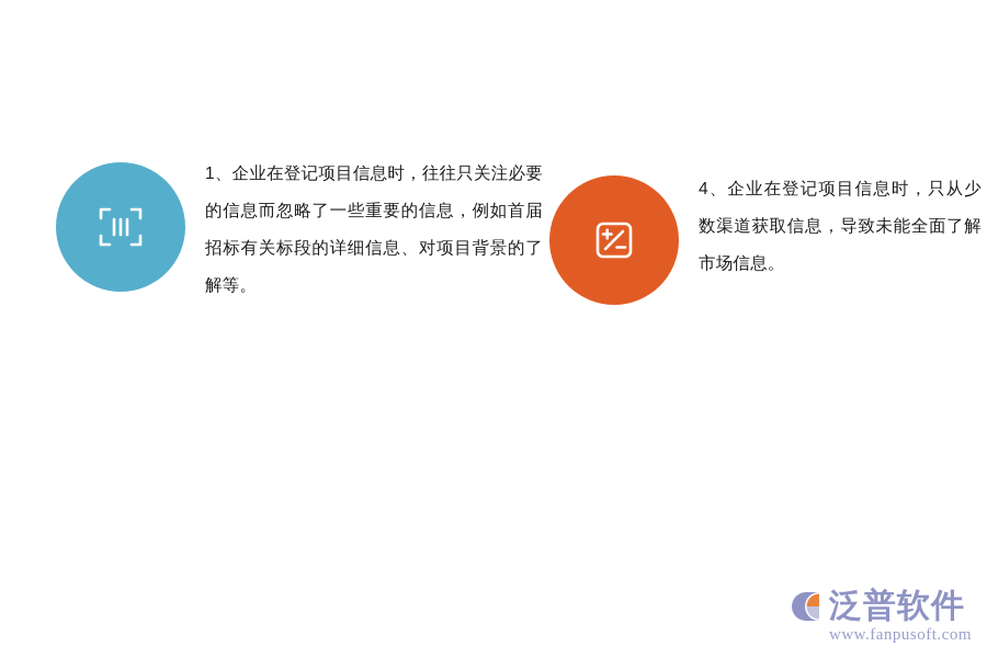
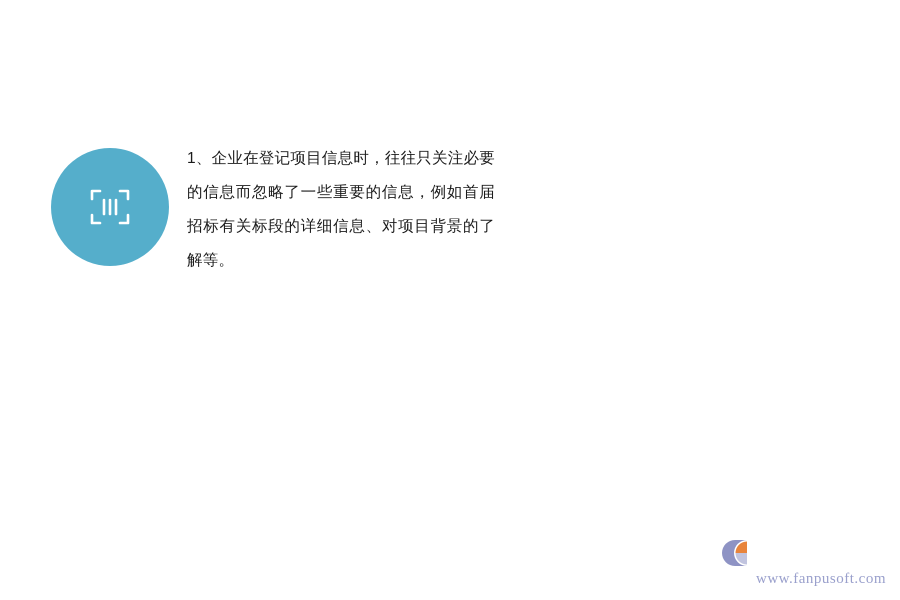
  1、企业在登记项目信息时，往往只关注必要的信息而忽略了一些重要的信息，例如首届招标有关标段的详细信息、对项目背景的了解等。
- 4、企业在登记项目信息时，只从少数渠道获取信息，导致未能全面了解市场信息。
- 泛普软件
  www.fanpusoft.com
